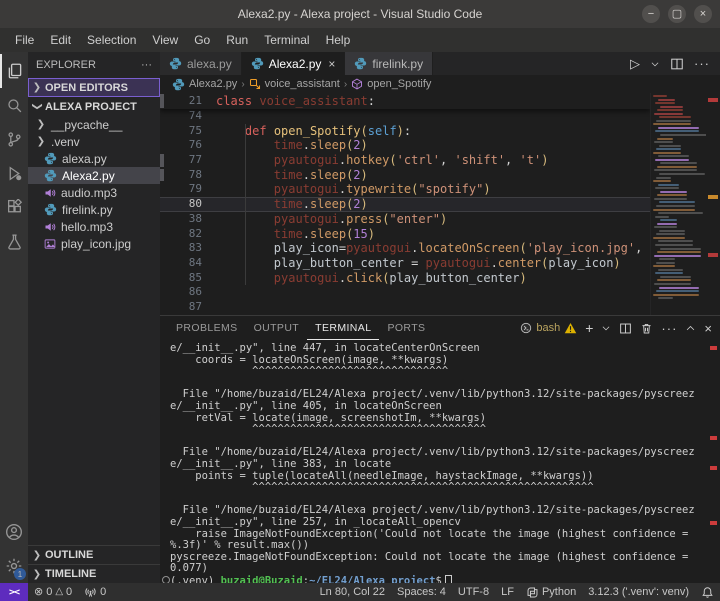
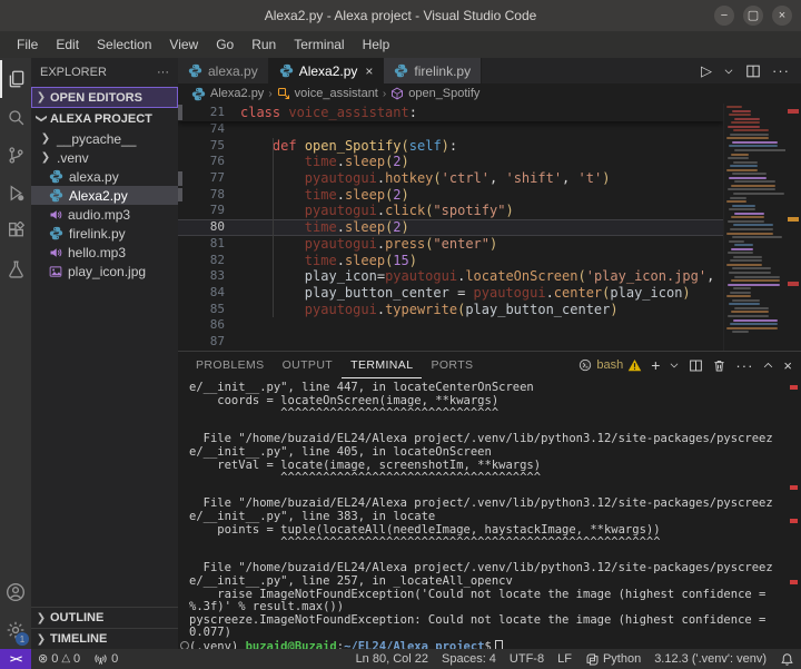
  Alexa2.py - Alexa project - Visual Studio Code
  −
  ▢
  ×
  File
  Edit
  Selection
  View
  Go
  Run
  Terminal
  Help
  1
  EXPLORER
  ···
  ❯
  OPEN EDITORS
  ALEXA PROJECT
  ❯
  __pycache__
  ❯
  .venv
  alexa.py
  Alexa2.py
  audio.mp3
  firelink.py
  hello.mp3
  play_icon.jpg
  ❯
  OUTLINE
  ❯
  TIMELINE
  alexa.py
  Alexa2.py
  ×
  firelink.py
  ▷
  ···
  Alexa2.py
  ›
  voice_assistant
  ›
  open_Spotify
  21
  class voice_assistant:
  74
  75
  def open_Spotify(self):
  76
  time.sleep(2)
  77
  pyautogui.hotkey('ctrl', 'shift', 't')
  78
  time.sleep(2)
  79
- pyautogui.typewrite("spotify")
+ pyautogui.click("spotify")
  80
  time.sleep(2)
- 38
+ 81
  pyautogui.press("enter")
  82
  time.sleep(15)
  83
  play_icon=pyautogui.locateOnScreen('play_icon.jpg',
  84
  play_button_center = pyautogui.center(play_icon)
  85
- pyautogui.click(play_button_center)
+ pyautogui.typewrite(play_button_center)
  86
  87
  PROBLEMS
  OUTPUT
  TERMINAL
  PORTS
  bash
  +
  ···
  ×
  e/__init__.py", line 447, in locateCenterOnScreen
  coords = locateOnScreen(image, **kwargs)
  ^^^^^^^^^^^^^^^^^^^^^^^^^^^^^^^
  File "/home/buzaid/EL24/Alexa project/.venv/lib/python3.12/site-packages/pyscreez
  e/__init__.py", line 405, in locateOnScreen
  retVal = locate(image, screenshotIm, **kwargs)
  ^^^^^^^^^^^^^^^^^^^^^^^^^^^^^^^^^^^^^
  File "/home/buzaid/EL24/Alexa project/.venv/lib/python3.12/site-packages/pyscreez
  e/__init__.py", line 383, in locate
  points = tuple(locateAll(needleImage, haystackImage, **kwargs))
  ^^^^^^^^^^^^^^^^^^^^^^^^^^^^^^^^^^^^^^^^^^^^^^^^^^^^^^
  File "/home/buzaid/EL24/Alexa project/.venv/lib/python3.12/site-packages/pyscreez
  e/__init__.py", line 257, in _locateAll_opencv
  raise ImageNotFoundException('Could not locate the image (highest confidence =
  %.3f)' % result.max())
  pyscreeze.ImageNotFoundException: Could not locate the image (highest confidence =
  0.077)
  (.venv) buzaid@Buzaid:~/EL24/Alexa project$
  ><
  ⊗
  0
  △
  0
  0
  Ln 80, Col 22
  Spaces: 4
  UTF-8
  LF
  Python
  3.12.3 ('.venv': venv)
